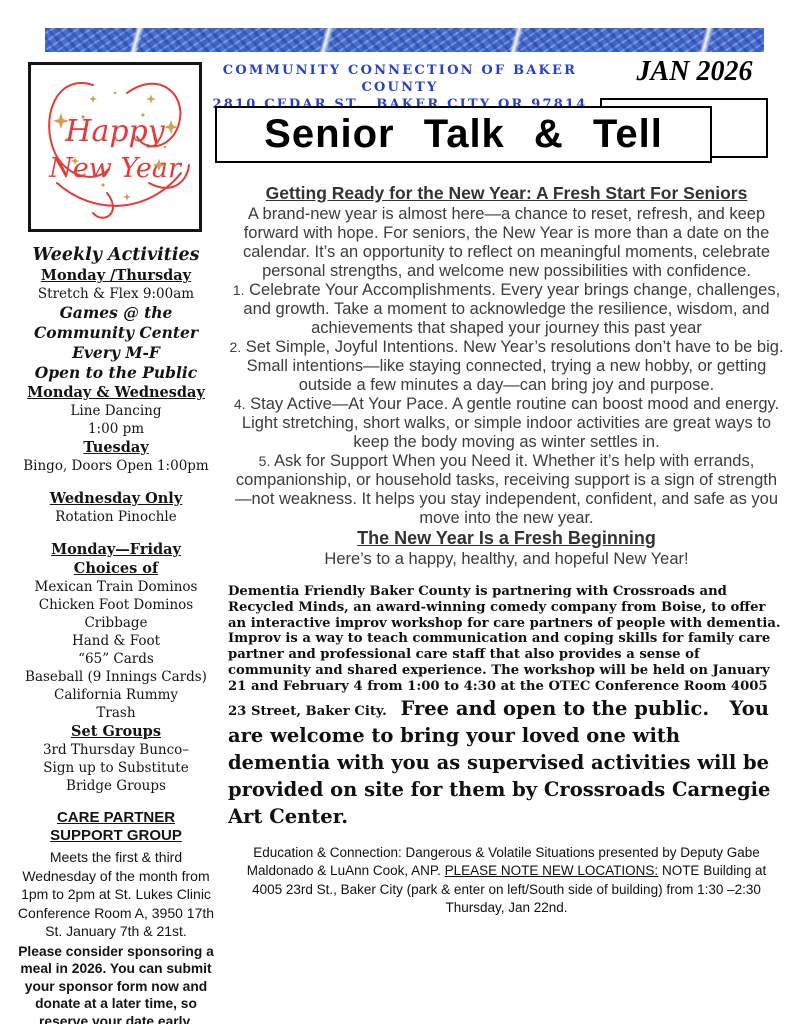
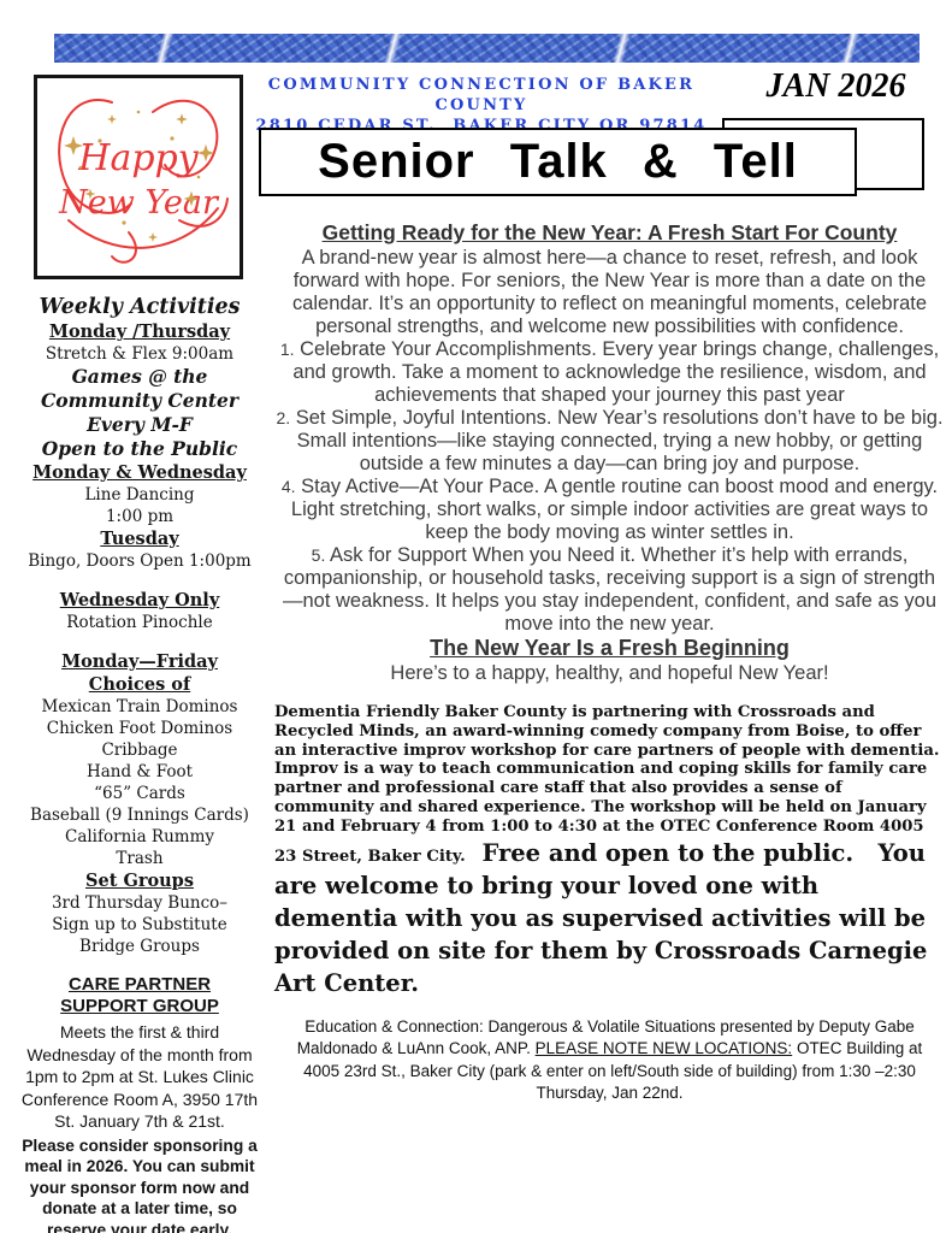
  Happy
  New Yer
  COMMUNITY CONNECTION OF BAKER COUNTY
  2810 CEDAR ST., BAKER CITY OR 97814
  JAN 2026
  Senior Talk & Tell
  Weekly Activities
  Monday /Thursday
  Stretch & Flex 9:00am
  Games @ the
  Community Center
  Every M-F
  Open to the Public
  Monday & Wednesday
  Line Dancing
  1:00 pm
  Tuesday
  Bingo, Doors Open 1:00pm
  Wednesday Only
  Rotation Pinochle
  Monday—Friday
  Choices of
  Mexican Train Dominos
  Chicken Foot Dominos
  Cribbage
  Hand & Foot
  “65” Cards
  Baseball (9 Innings Cards)
  California Rummy
  Trash
  Set Groups
  3rd Thursday Bunco–
  Sign up to Substitute
  Bridge Groups
  CARE PARTNER SUPPORT GROUP
  Meets the first & third Wednesday of the month from 1pm to 2pm at St. Lukes Clinic Conference Room A, 3950 17th St. January 7th & 21st.
  Please consider sponsoring a meal in 2026. You can submit your sponsor form now and donate at a later time, so reserve your date early.
- Getting Ready for the New Year: A Fresh Start For Seniors
+ Getting Ready for the New Year: A Fresh Start For County
- A brand-new year is almost here—a chance to reset, refresh, and keep forward with hope. For seniors, the New Year is more than a date on the calendar. It’s an opportunity to reflect on meaningful moments, celebrate personal strengths, and welcome new possibilities with confidence.
+ A brand-new year is almost here—a chance to reset, refresh, and look forward with hope. For seniors, the New Year is more than a date on the calendar. It’s an opportunity to reflect on meaningful moments, celebrate personal strengths, and welcome new possibilities with confidence.
  1. Celebrate Your Accomplishments. Every year brings change, challenges, and growth. Take a moment to acknowledge the resilience, wisdom, and achievements that shaped your journey this past year
  2. Set Simple, Joyful Intentions. New Year’s resolutions don’t have to be big. Small intentions—like staying connected, trying a new hobby, or getting outside a few minutes a day—can bring joy and purpose.
  4. Stay Active—At Your Pace. A gentle routine can boost mood and energy. Light stretching, short walks, or simple indoor activities are great ways to keep the body moving as winter settles in.
  5. Ask for Support When you Need it. Whether it’s help with errands, companionship, or household tasks, receiving support is a sign of strength—not weakness. It helps you stay independent, confident, and safe as you move into the new year.
  The New Year Is a Fresh Beginning
  Here’s to a happy, healthy, and hopeful New Year!
  Dementia Friendly Baker County is partnering with Crossroads and Recycled Minds, an award-winning comedy company from Boise, to offer an interactive improv workshop for care partners of people with dementia. Improv is a way to teach communication and coping skills for family care partner and professional care staff that also provides a sense of community and shared experience. The workshop will be held on January 21 and February 4 from 1:00 to 4:30 at the OTEC Conference Room 4005 23 Street, Baker City. Free and open to the public. You are welcome to bring your loved one with dementia with you as supervised activities will be provided on site for them by Crossroads Carnegie Art Center.
- Education & Connection: Dangerous & Volatile Situations presented by Deputy Gabe Maldonado & LuAnn Cook, ANP. PLEASE NOTE NEW LOCATIONS: NOTE Building at 4005 23rd St., Baker City (park & enter on left/South side of building) from 1:30 –2:30 Thursday, Jan 22nd.
+ Education & Connection: Dangerous & Volatile Situations presented by Deputy Gabe Maldonado & LuAnn Cook, ANP. PLEASE NOTE NEW LOCATIONS: OTEC Building at 4005 23rd St., Baker City (park & enter on left/South side of building) from 1:30 –2:30 Thursday, Jan 22nd.
